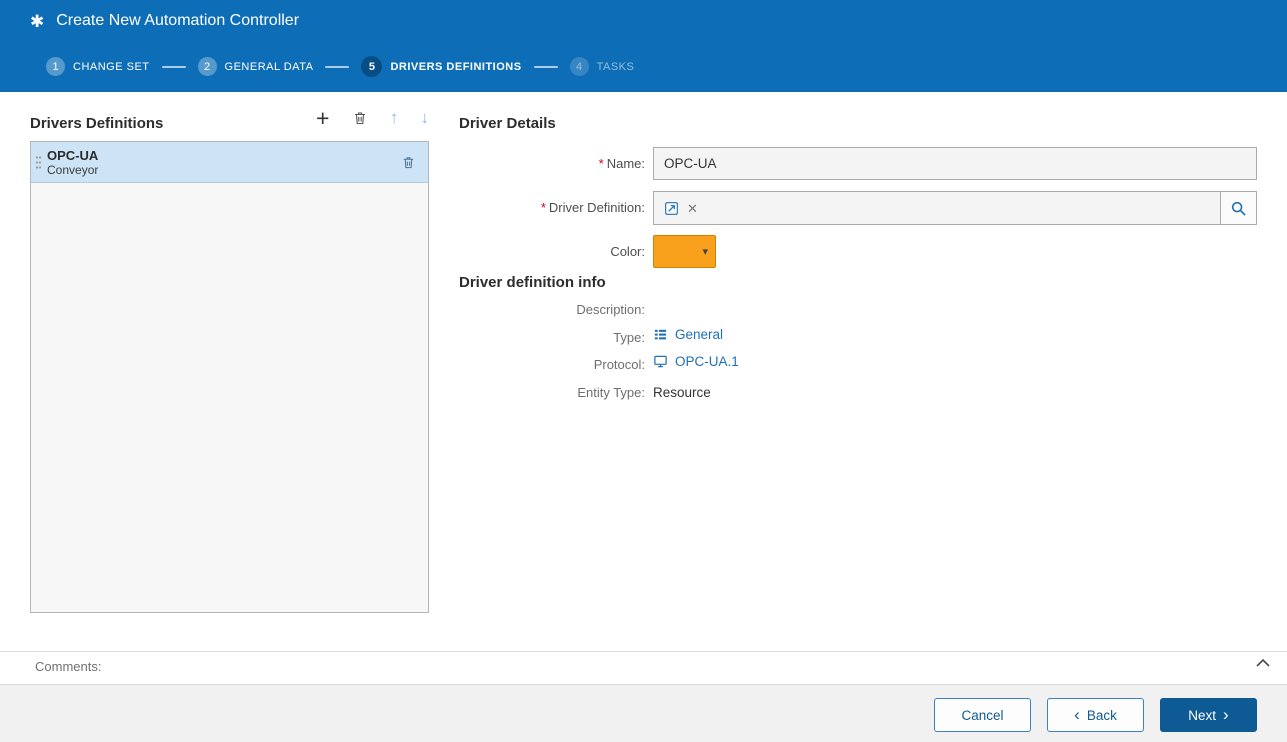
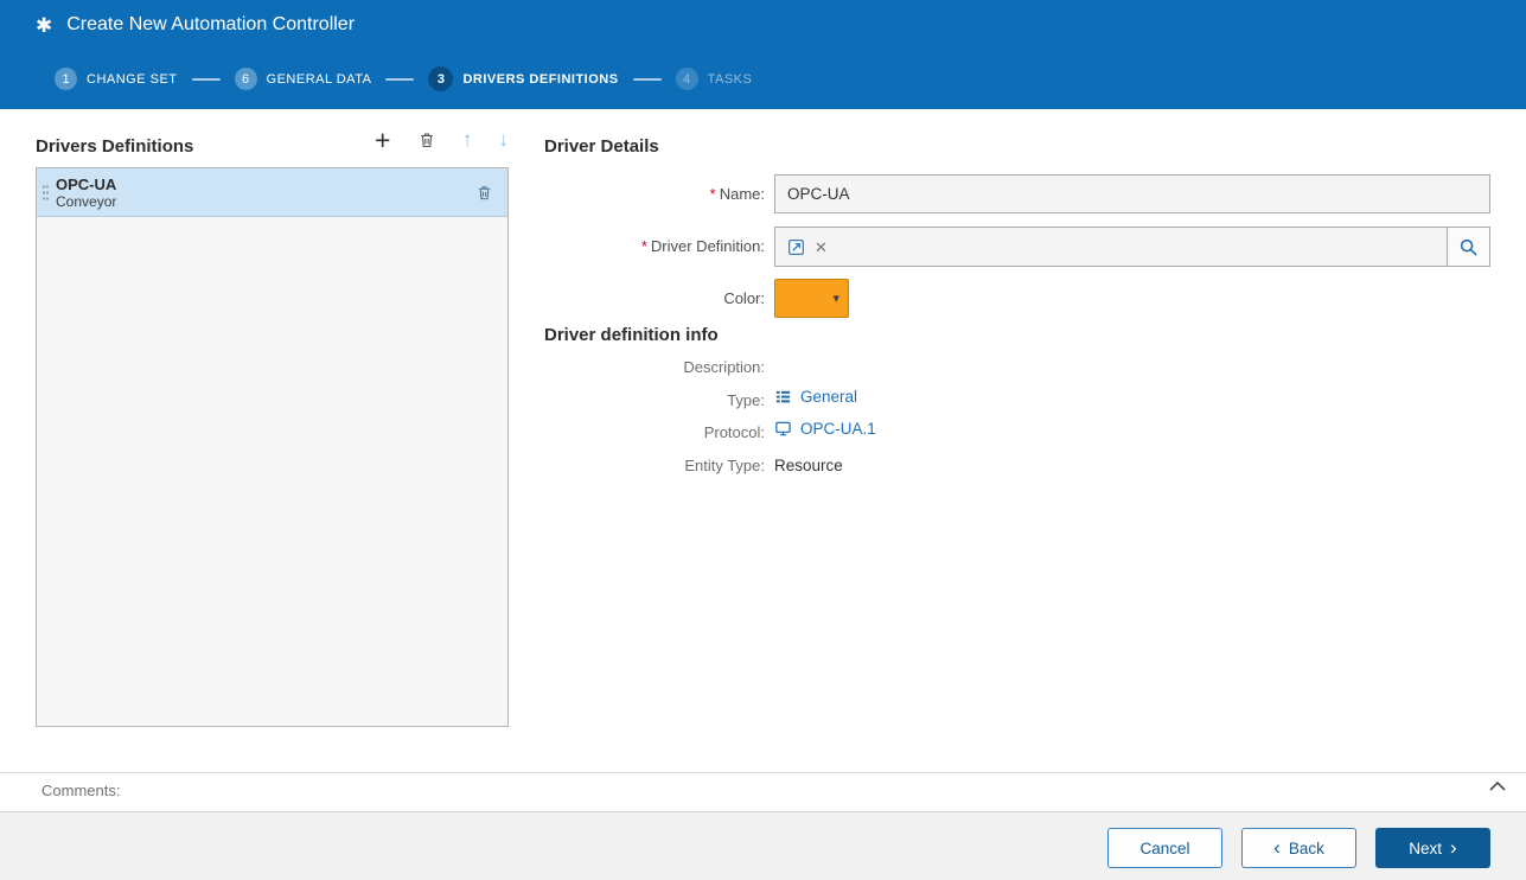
  ✱
  Create New Automation Controller
  1
  CHANGE SET
- 2
+ 6
  GENERAL DATA
- 5
+ 3
  DRIVERS DEFINITIONS
  4
  TASKS
  Drivers Definitions
  +
  ↑
  ↓
  OPC-UA
  Conveyor
  Driver Details
  * Name:
  OPC-UA
  * Driver Definition:
  ✕
  Color:
  ▾
  Driver definition info
  Description:
  Type:
  General
  Protocol:
  OPC-UA.1
  Entity Type:
  Resource
  Comments:
  Cancel
  ‹
  Back
  Next
  ›
